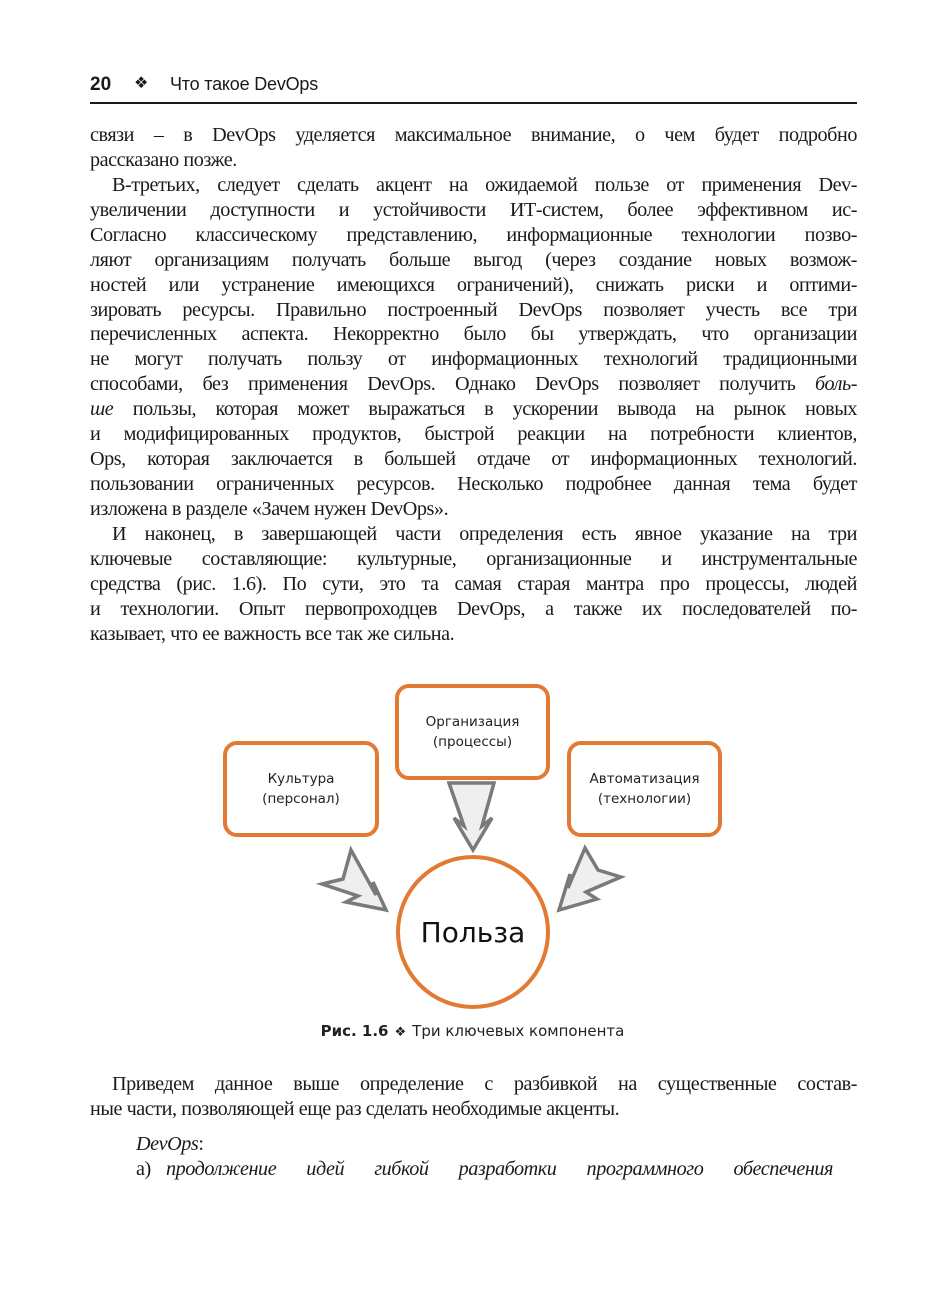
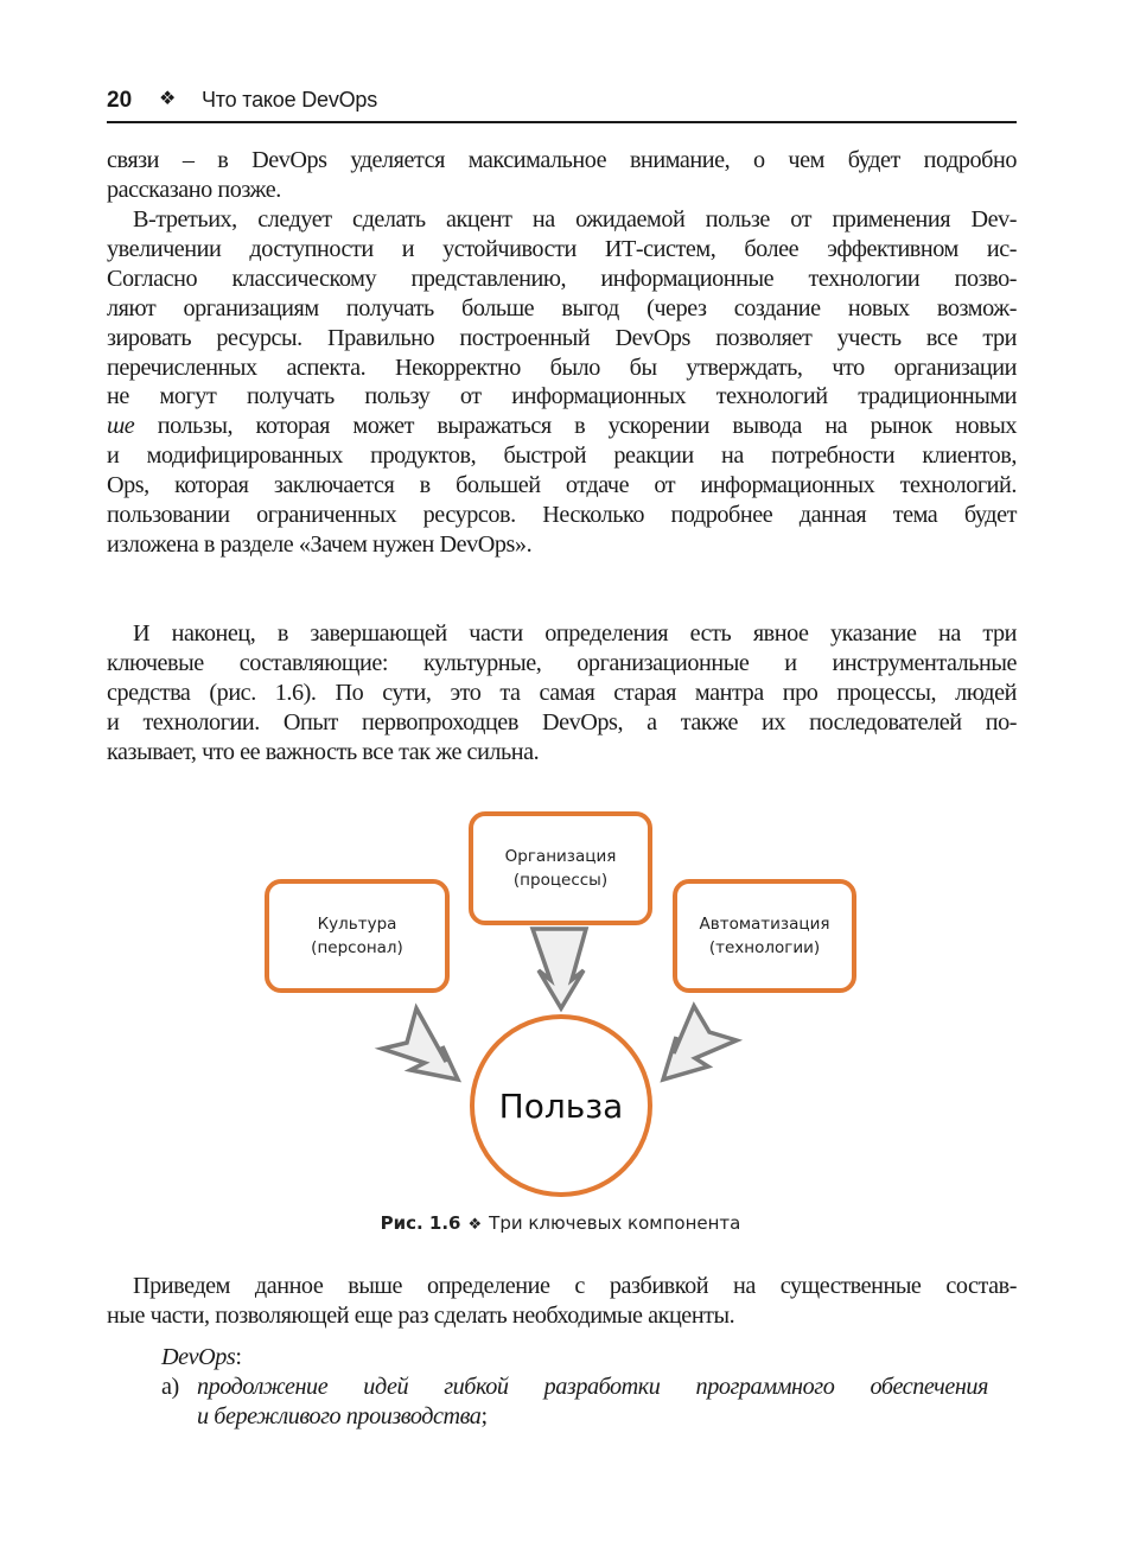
  20
  ❖
  Что такое DevOps
  связи – в DevOps уделяется максимальное внимание, о чем будет подробно
  рассказано позже.
  В-третьих, следует сделать акцент на ожидаемой пользе от применения Dev-
  увеличении доступности и устойчивости ИТ-систем, более эффективном ис-
  Согласно классическому представлению, информационные технологии позво-
  ляют организациям получать больше выгод (через создание новых возмож-
- ностей или устранение имеющихся ограничений), снижать риски и оптими-
  зировать ресурсы. Правильно построенный DevOps позволяет учесть все три
  перечисленных аспекта. Некорректно было бы утверждать, что организации
  не могут получать пользу от информационных технологий традиционными
- способами, без применения DevOps. Однако DevOps позволяет получить боль-
  ше пользы, которая может выражаться в ускорении вывода на рынок новых
  и модифицированных продуктов, быстрой реакции на потребности клиентов,
  Ops, которая заключается в большей отдаче от информационных технологий.
  пользовании ограниченных ресурсов. Несколько подробнее данная тема будет
  изложена в разделе «Зачем нужен DevOps».
  И наконец, в завершающей части определения есть явное указание на три
  ключевые составляющие: культурные, организационные и инструментальные
  средства (рис. 1.6). По сути, это та самая старая мантра про процессы, людей
  и технологии. Опыт первопроходцев DevOps, а также их последователей по-
  казывает, что ее важность все так же сильна.
  Культура
  (персонал)
  Организация
  (процессы)
  Автоматизация
  (технологии)
  Польза
  Рис. 1.6 ❖ Три ключевых компонента
  Приведем данное выше определение с разбивкой на существенные состав-
  ные части, позволяющей еще раз сделать необходимые акценты.
  DevOps:
  а)
  продолжение идей гибкой разработки программного обеспечения
+ и бережливого производства;
